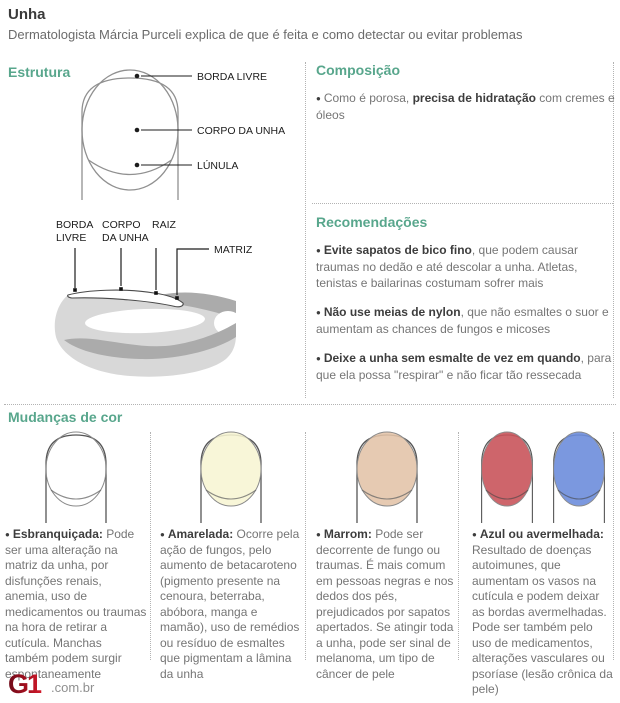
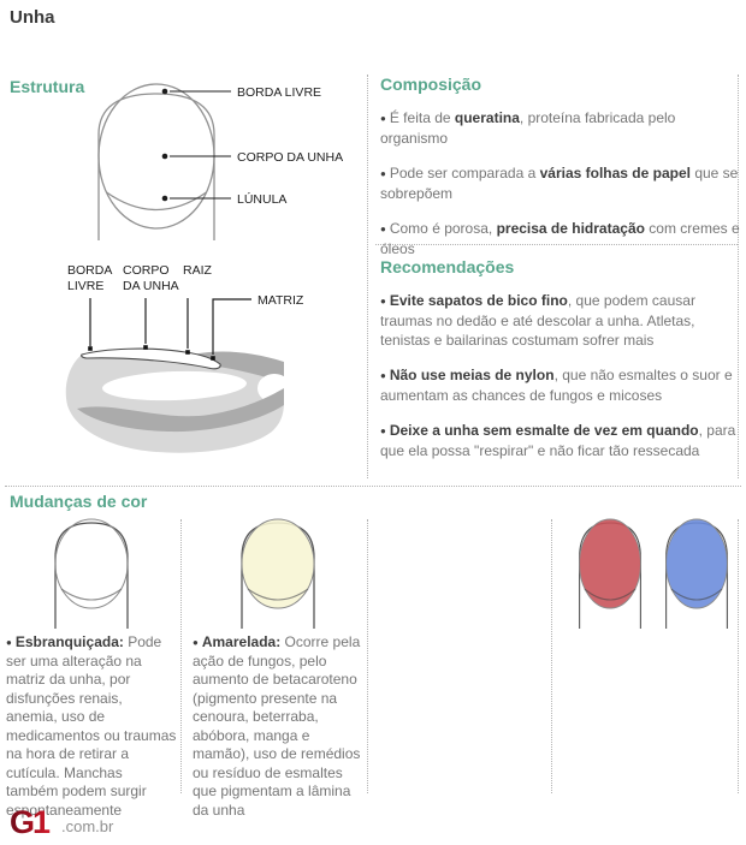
  Unha
- Dermatologista Márcia Purceli explica de que é feita e como detectar ou evitar problemas
  Estrutura
  BORDA LIVRE
  CORPO DA UNHA
  LÚNULA
  BORDA
  LIVRE
  CORPO
  DA UNHA
  RAIZ
  MATRIZ
  Composição
+ ● É feita de queratina, proteína fabricada pelo organismo
+ ● Pode ser comparada a várias folhas de papel que se sobrepõem
  ● Como é porosa, precisa de hidratação com cremes e óleos
  Recomendações
  ● Evite sapatos de bico fino, que podem causar traumas no dedão e até descolar a unha. Atletas, tenistas e bailarinas costumam sofrer mais
  ● Não use meias de nylon, que não esmaltes o suor e aumentam as chances de fungos e micoses
  ● Deixe a unha sem esmalte de vez em quando, para que ela possa "respirar" e não ficar tão ressecada
  Mudanças de cor
  ● Esbranquiçada: Pode ser uma alteração na matriz da unha, por disfunções renais, anemia, uso de medicamentos ou traumas na hora de retirar a cutícula. Manchas também podem surgir espontaneamente
  ● Amarelada: Ocorre pela ação de fungos, pelo aumento de betacaroteno (pigmento presente na cenoura, beterraba, abóbora, manga e mamão), uso de remédios ou resíduo de esmaltes que pigmentam a lâmina da unha
- ● Marrom: Pode ser decorrente de fungo ou traumas. É mais comum em pessoas negras e nos dedos dos pés, prejudicados por sapatos apertados. Se atingir toda a unha, pode ser sinal de melanoma, um tipo de câncer de pele
- ● Azul ou avermelhada: Resultado de doenças autoimunes, que aumentam os vasos na cutícula e podem deixar as bordas avermelhadas. Pode ser também pelo uso de medicamentos, alterações vasculares ou psoríase (lesão crônica da pele)
  G1
  .com.br
